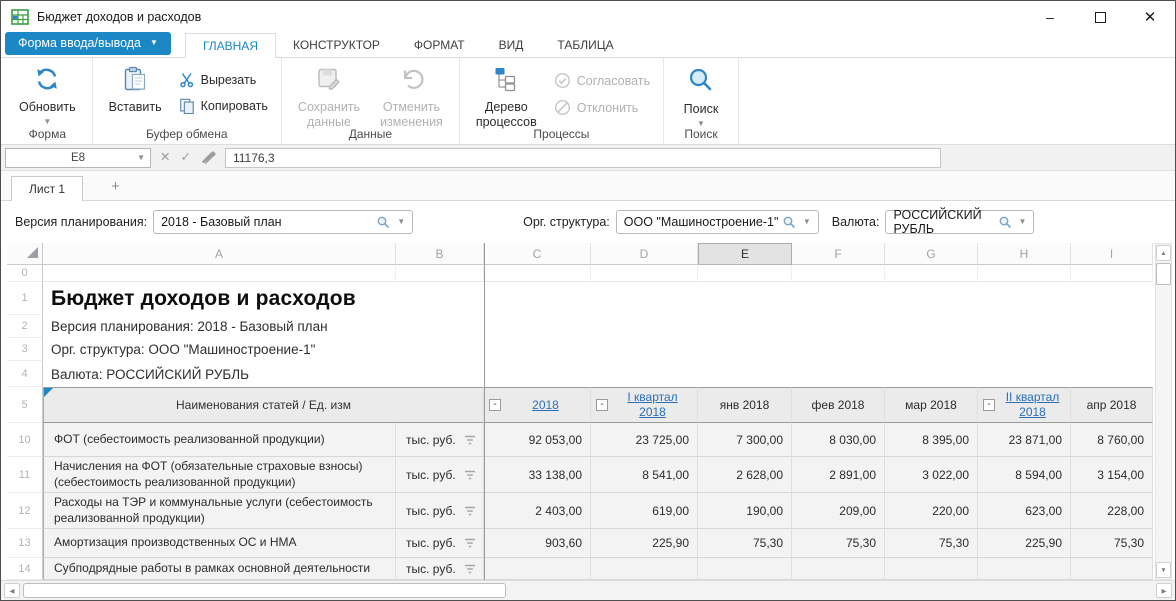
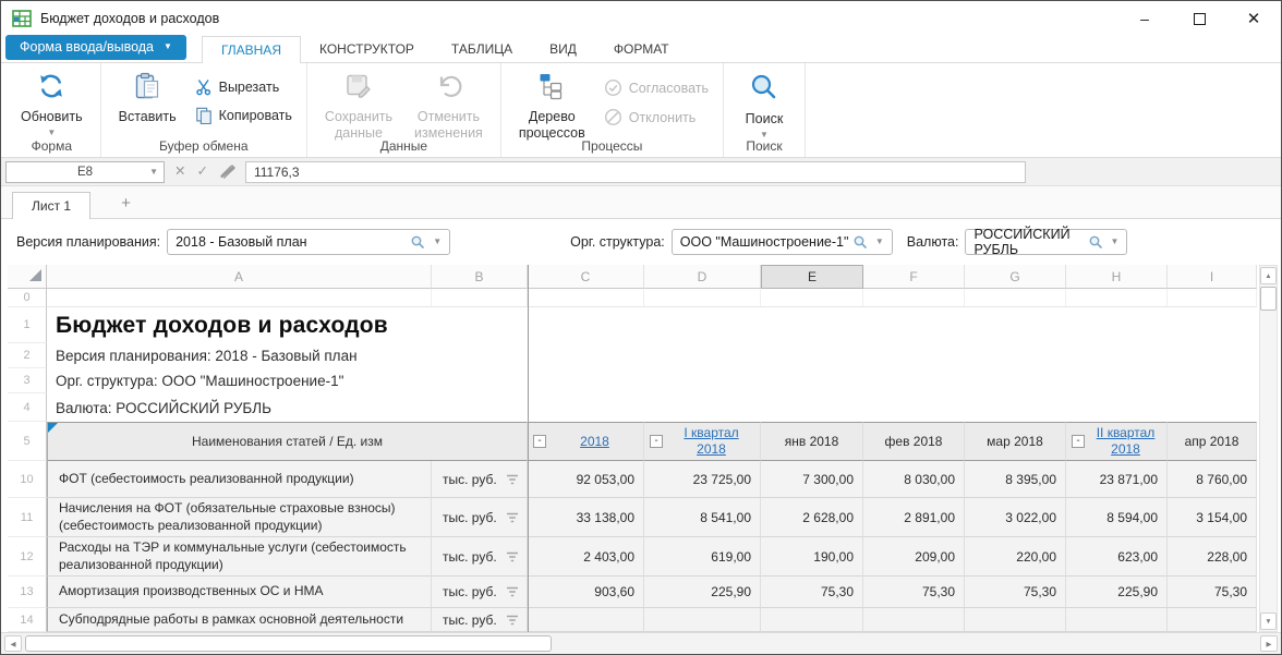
  Бюджет доходов и расходов
  –
  ✕
  Форма ввода/вывода
  ▼
  ГЛАВНАЯ
  КОНСТРУКТОР
- ФОРМАТ
+ ТАБЛИЦА
  ВИД
- ТАБЛИЦА
+ ФОРМАТ
  Обновить
  ▼
  Форма
  Вставить
  Вырезать
  Копировать
  Буфер обмена
  Сохранить
  данные
  Отменить
  изменения
  Данные
  Дерево
  процессов
  Согласовать
  Отклонить
  Процессы
  Поиск
  ▼
  Поиск
  E8
  ▼
  ✕
  ✓
  11176,3
  Лист 1
  +
  Версия планирования:
  2018 - Базовый план
  ▼
  Орг. структура:
  ООО "Машиностроение-1"
  ▼
  Валюта:
  РОССИЙСКИЙ РУБЛЬ
  ▼
  A
  B
  C
  D
  E
  F
  G
  H
  I
  0
  1
  Бюджет доходов и расходов
  2
  Версия планирования: 2018 - Базовый план
  3
  Орг. структура: ООО "Машиностроение-1"
  4
  Валюта: РОССИЙСКИЙ РУБЛЬ
  5
  Наименования статей / Ед. изм
  -
  2018
  -
  I квартал 2018
  янв 2018
  фев 2018
  мар 2018
  -
  II квартал 2018
  апр 2018
  10
  ФОТ (себестоимость реализованной продукции)
  тыс. руб.
  92 053,00
  23 725,00
  7 300,00
  8 030,00
  8 395,00
  23 871,00
  8 760,00
  11
  Начисления на ФОТ (обязательные страховые взносы) (себестоимость реализованной продукции)
  тыс. руб.
  33 138,00
  8 541,00
  2 628,00
  2 891,00
  3 022,00
  8 594,00
  3 154,00
  12
  Расходы на ТЭР и коммунальные услуги (себестоимость реализованной продукции)
  тыс. руб.
  2 403,00
  619,00
  190,00
  209,00
  220,00
  623,00
  228,00
  13
  Амортизация производственных ОС и НМА
  тыс. руб.
  903,60
  225,90
  75,30
  75,30
  75,30
  225,90
  75,30
  14
  Субподрядные работы в рамках основной деятельности
  тыс. руб.
